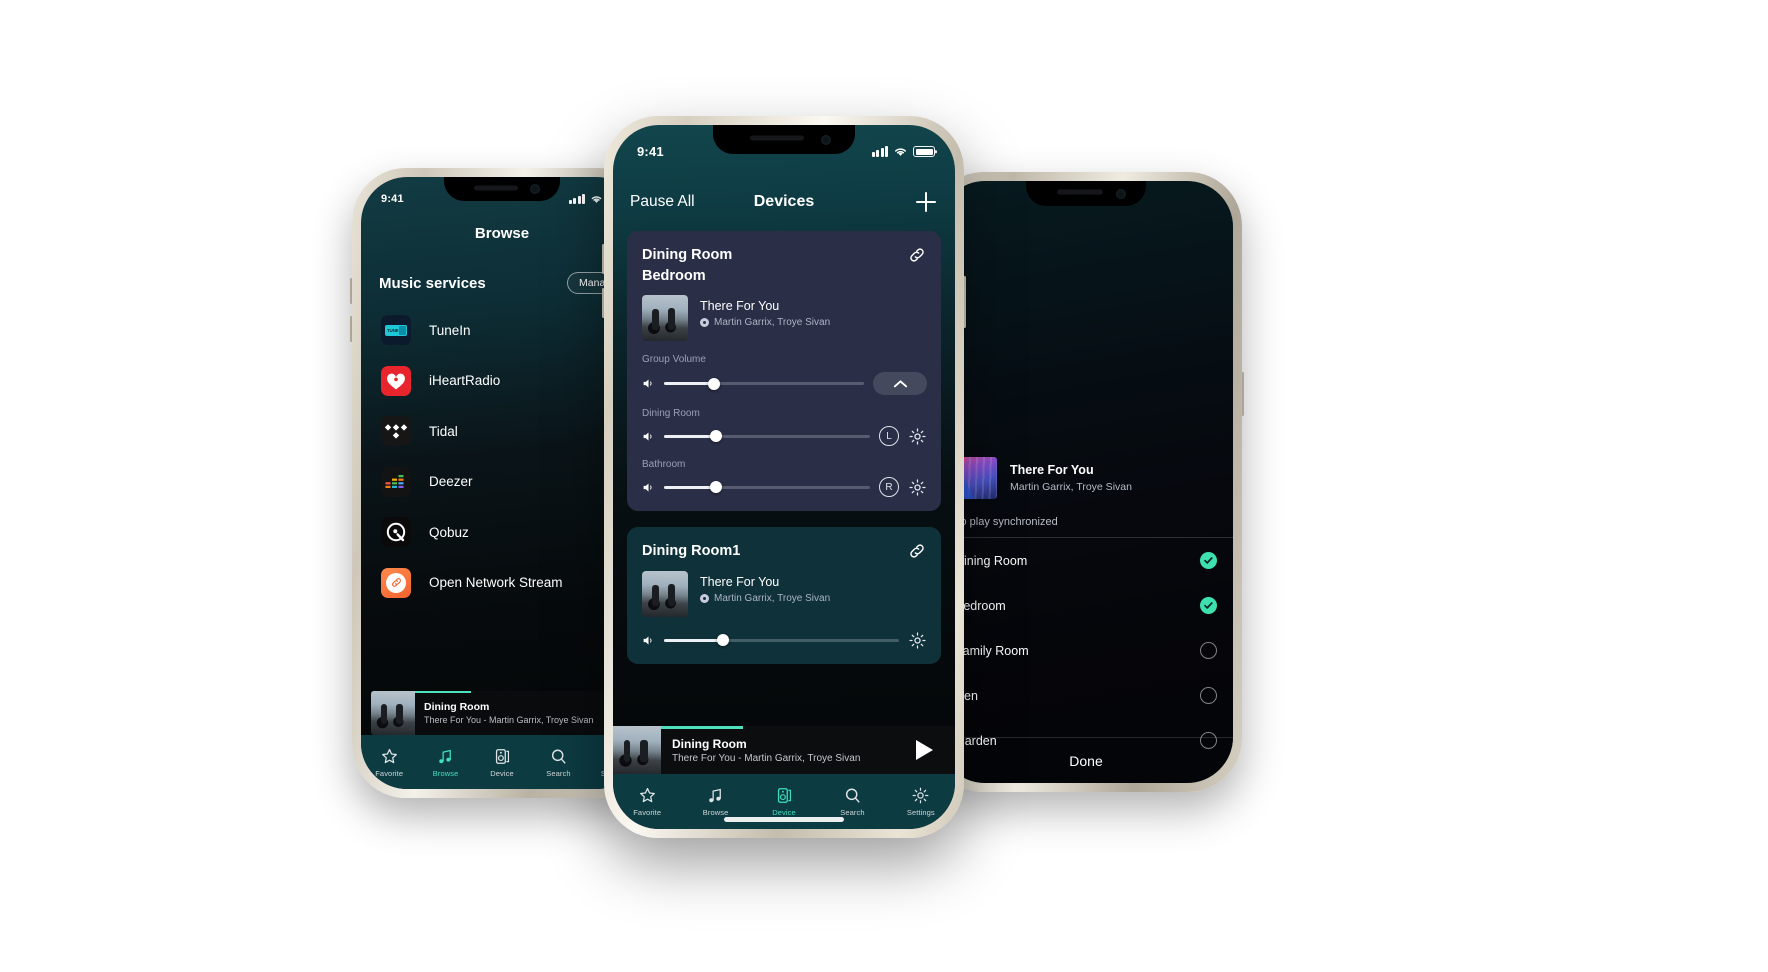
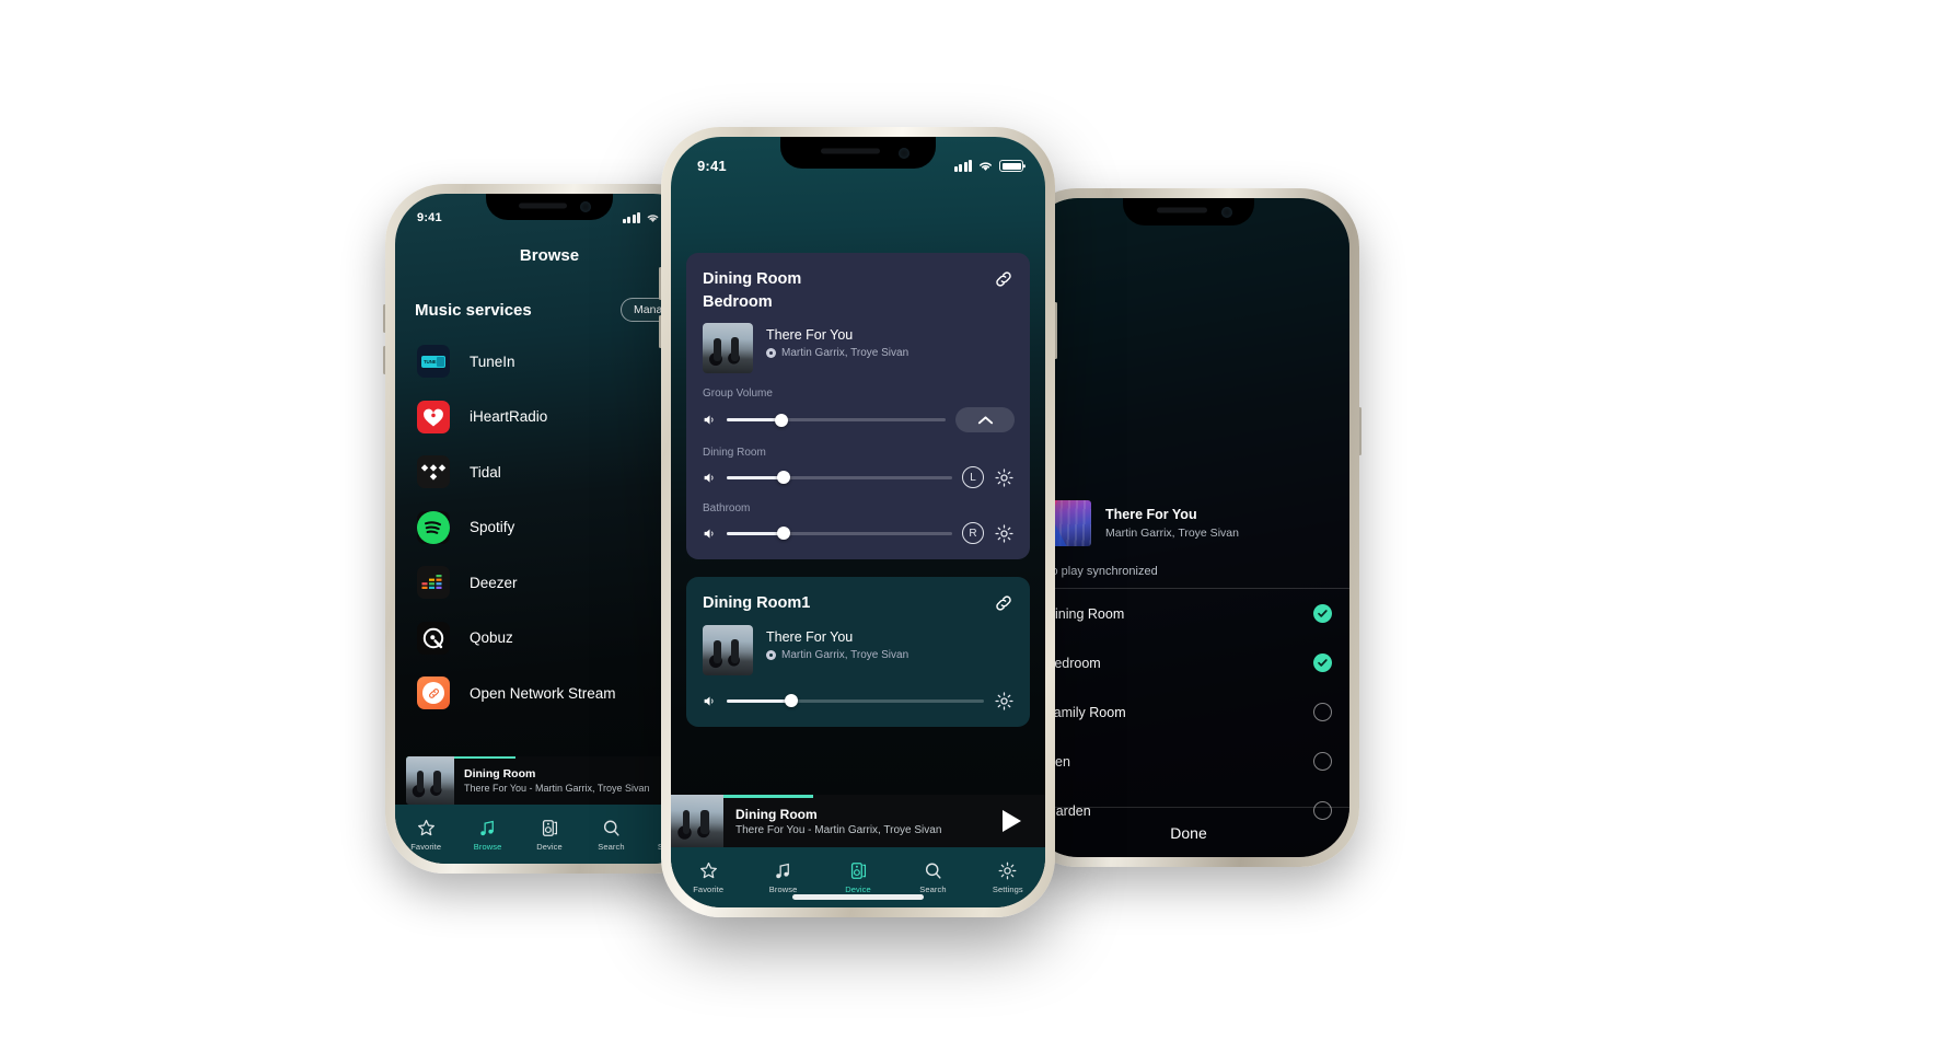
  9:41
  Browse
  Music services
  TuneIn
  iHeartRadio
  Tidal
+ Spotify
  Deezer
  Qobuz
  Open Network Stream
  Dining Room
  There For You - Martin Garrix, Troye Sivan
  Favorite
  Browse
  Device
  Search
  There For You
  Martin Garrix, Troye Sivan
  play synchronized
  ining Room
  edroom
  amily Room
  arden
  Done
  9:41
- Pause All
- Devices
  Dining Room
  Bedroom
  There For You
  Martin Garrix, Troye Sivan
  Group Volume
  Dining Room
  L
  Bathroom
  R
  Dining Room1
  There For You
  Martin Garrix, Troye Sivan
  Dining Room
  There For You - Martin Garrix, Troye Sivan
  Favorite
  Browse
  Device
  Search
  Settings
